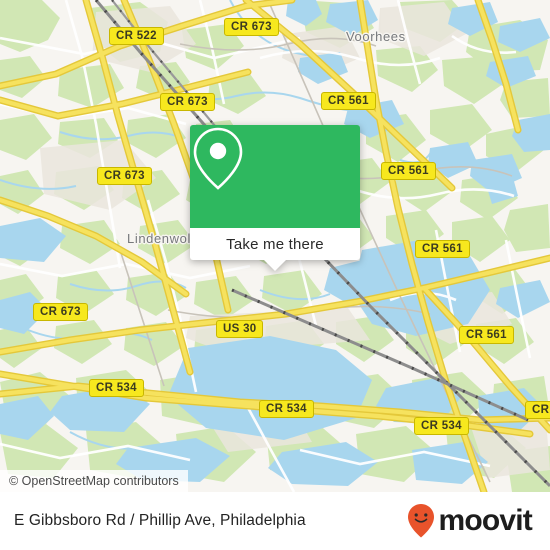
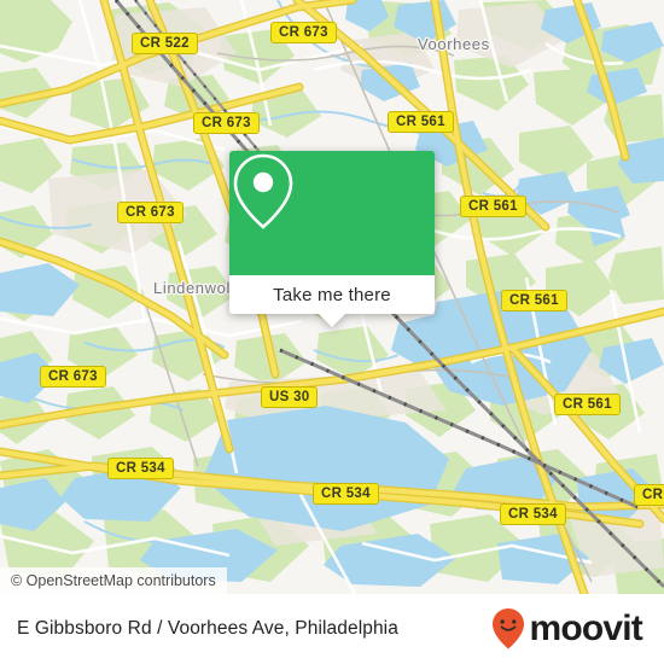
  Voorhees
  Lindenwo
  CR 522
  CR 673
  CR 673
  CR 561
  CR 673
  CR 561
  CR 561
  CR 673
  US 30
  CR 561
  CR 534
  CR 534
  CR 534
  Take me there
  © OpenStreetMap contributors
- E Gibbsboro Rd / Phillip Ave, Philadelphia
+ E Gibbsboro Rd / Voorhees Ave, Philadelphia
  moovit
